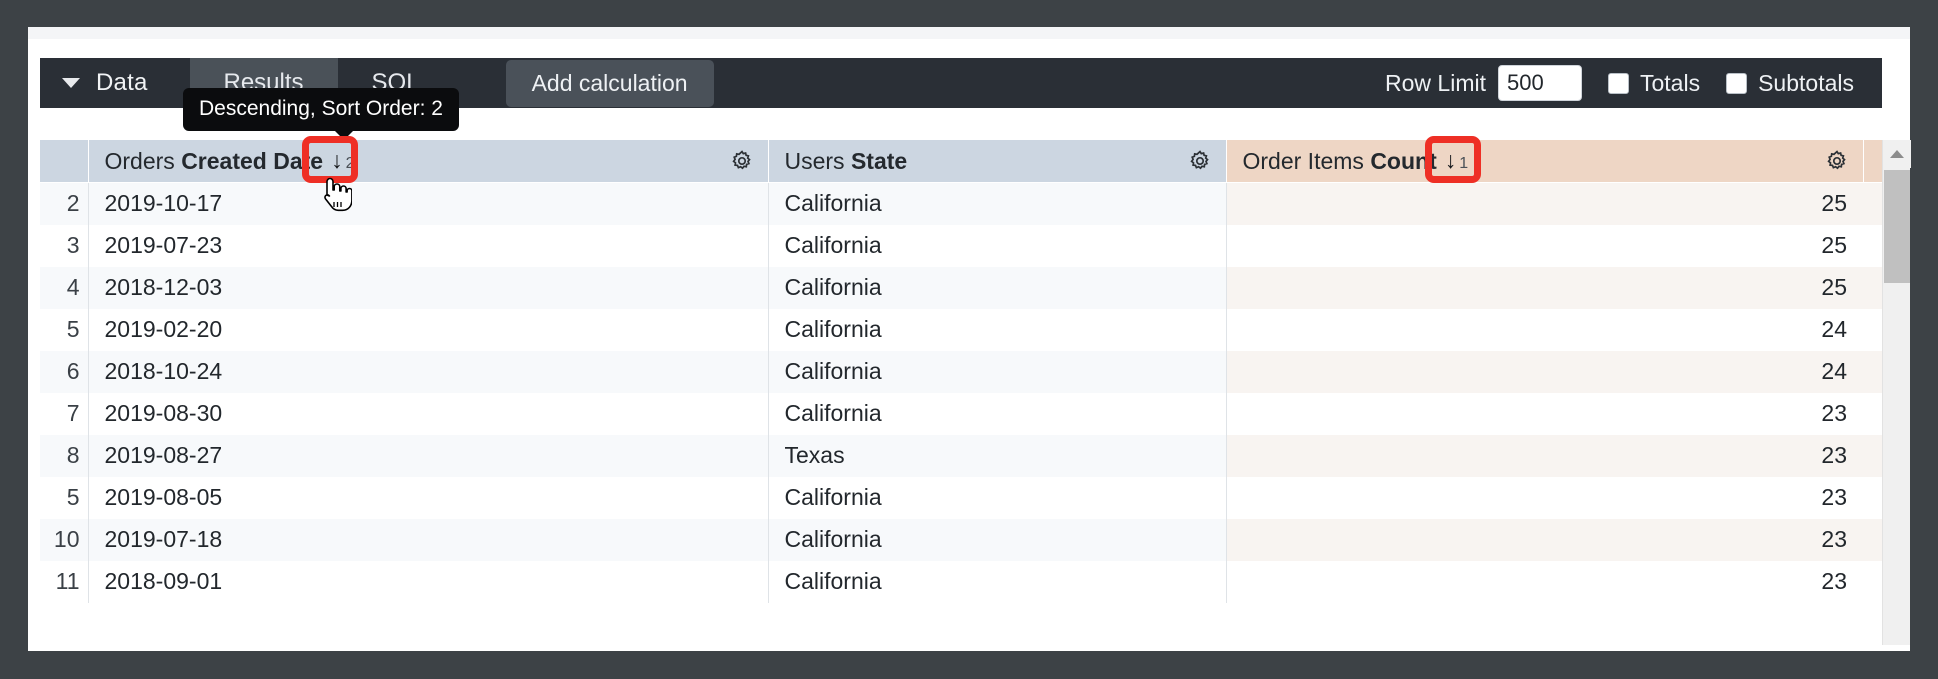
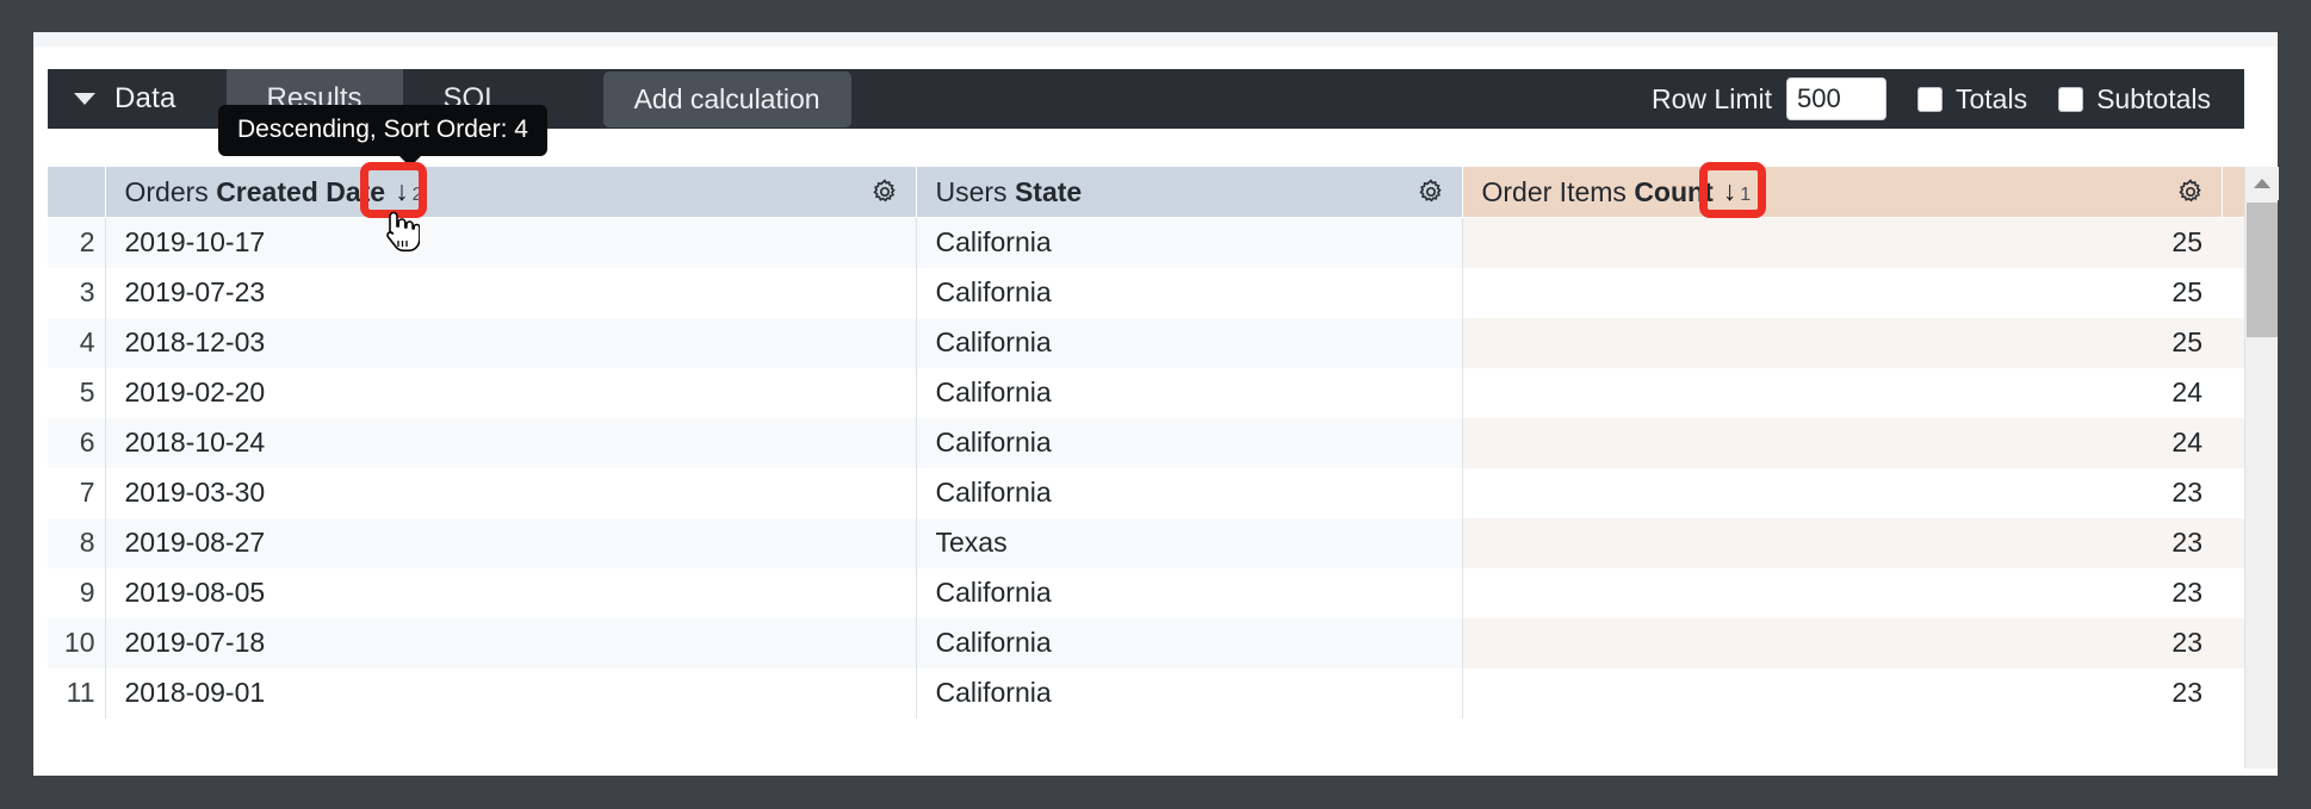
  Data
  Results
  SQL
  Add calculation
  Row Limit
  500
  Totals
  Subtotals
- Descending, Sort Order: 2
+ Descending, Sort Order: 4
  	Orders Created Date ↓ 2	Users State	Order Items Count ↓ 1
  2	2019-10-17	California	25
  3	2019-07-23	California	25
  4	2018-12-03	California	25
  5	2019-02-20	California	24
  6	2018-10-24	California	24
- 7	2019-08-30	California	23
+ 7	2019-03-30	California	23
  8	2019-08-27	Texas	23
- 5	2019-08-05	California	23
+ 9	2019-08-05	California	23
  10	2019-07-18	California	23
  11	2018-09-01	California	23
